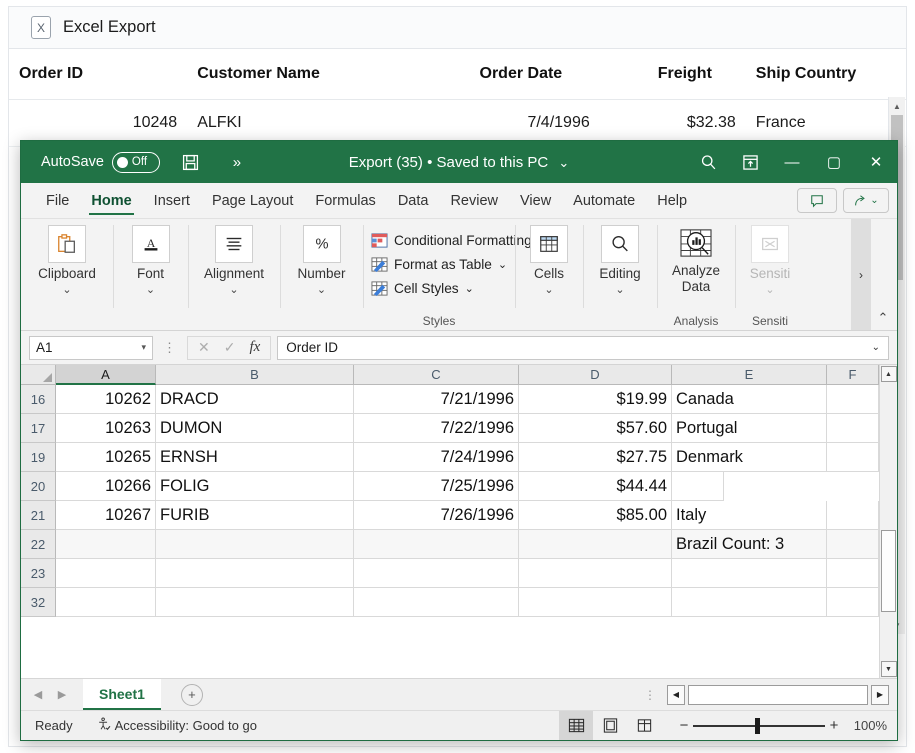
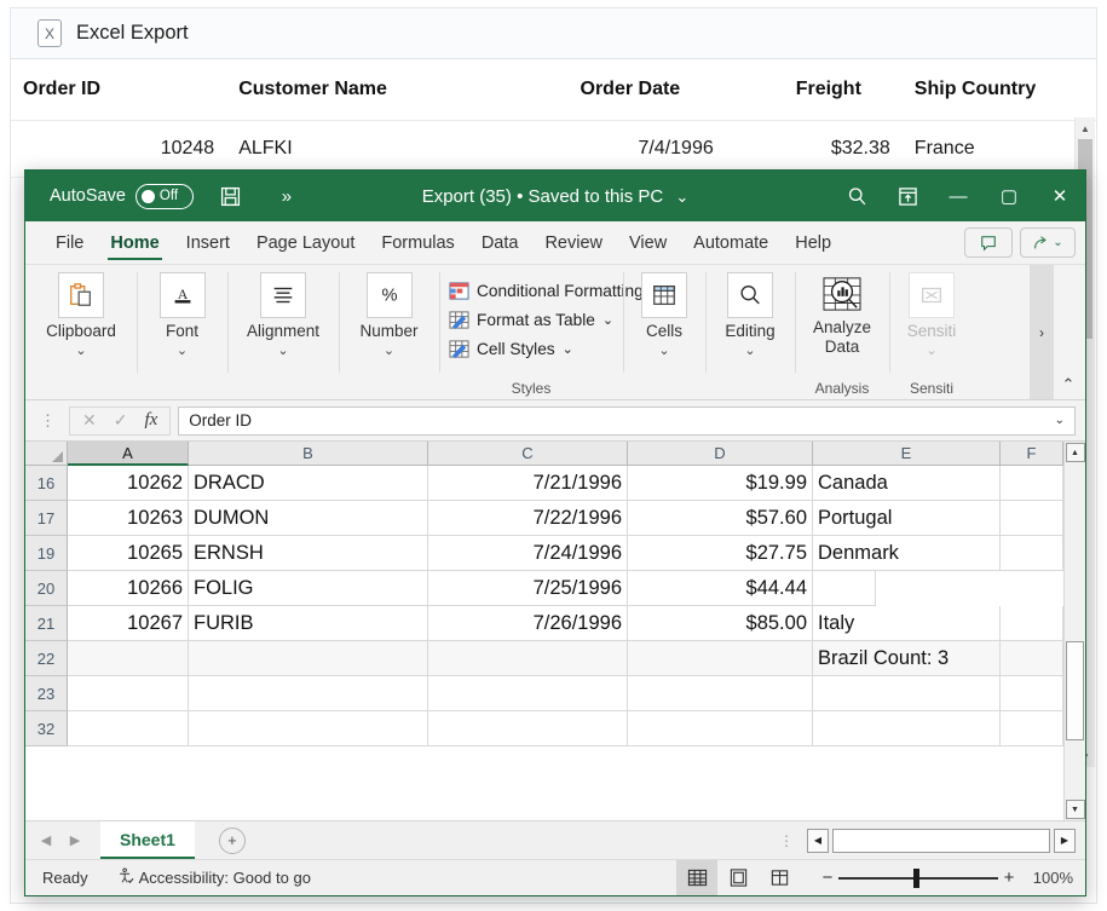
  X
  Excel Export
  Order ID	Customer Name	Order Date	Freight	Ship Country
  10248	ALFKI	7/4/1996	$32.38	France
  ▲
  AutoSave
  Off
  »
  Export (35) • Saved to this PC ⌄
  —
  ▢
  ✕
  File
  Home
  Insert
  Page Layout
  Formulas
  Data
  Review
  View
  Automate
  Help
  ⌄
  Clipboard
  ⌄
  A
  Font
  ⌄
  Alignment
  ⌄
  %
  Number
  ⌄
  Conditional Formatt
  Format as Table
  ⌄
  Cell Styles
  ⌄
  Styles
  Cells
  ⌄
  Editing
  ⌄
  Analyze
  Data
  Analysis
  Sensiti
  ⌄
  Sensiti
  ›
  ⌃
- A1
- ▾
  ⋮
  ✕
  ✓
  fx
  Order ID
  ⌄
  A
  B
  C
  D
  E
  F
  16
  10262
  DRACD
  7/21/1996
  $19.99
  Canada
  17
  10263
  DUMON
  7/22/1996
  $57.60
  Portugal
  19
  10265
  ERNSH
  7/24/1996
  $27.75
  Denmark
  20
  10266
  FOLIG
  7/25/1996
  $44.44
  21
  10267
  FURIB
  7/26/1996
  $85.00
  Italy
  22
  Brazil Count: 3
  23
  32
  ◀
  ▶
  Sheet1
  +
  ⋮
  ◀
  ▶
  Ready
  Accessibility: Good to go
  −
  +
  100%
